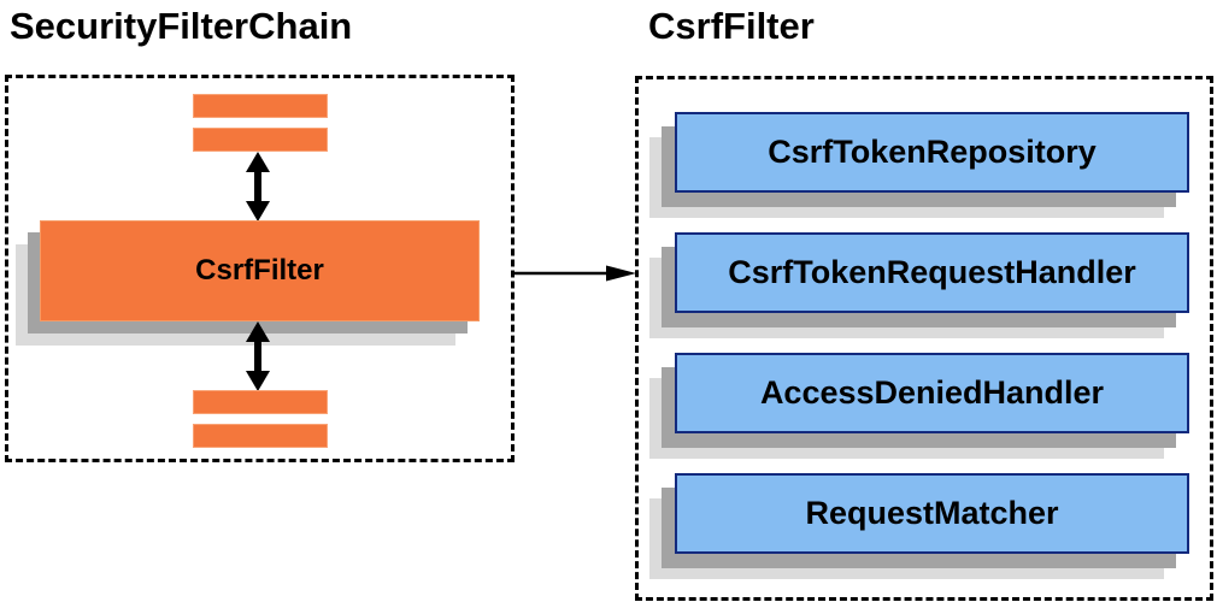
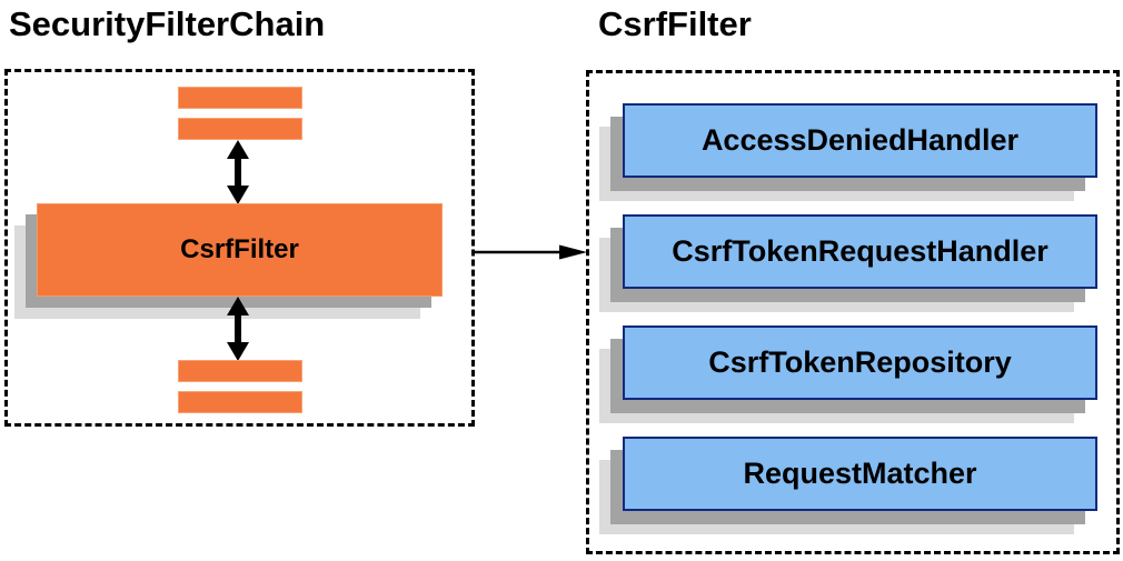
  SecurityFilterChain
  CsrfFilter
  CsrfFilter
- CsrfTokenRepository
+ AccessDeniedHandler
  CsrfTokenRequestHandler
- AccessDeniedHandler
+ CsrfTokenRepository
  RequestMatcher
